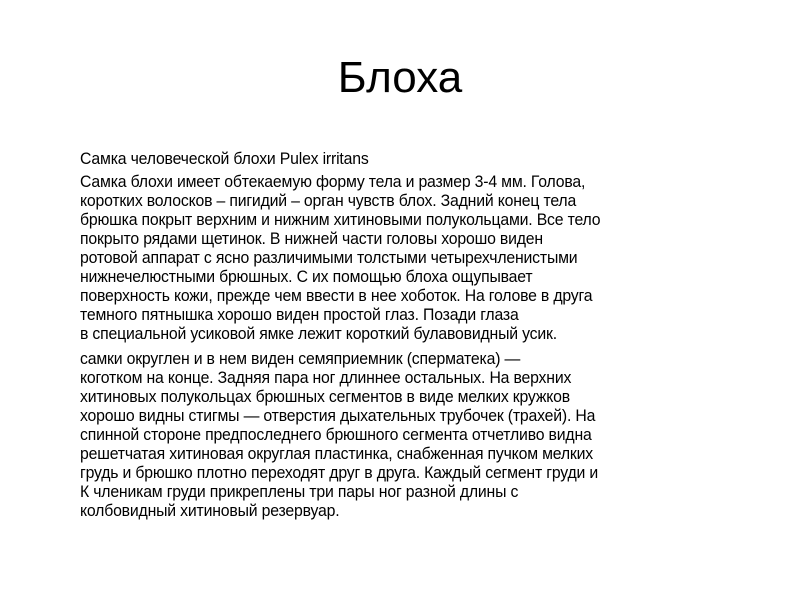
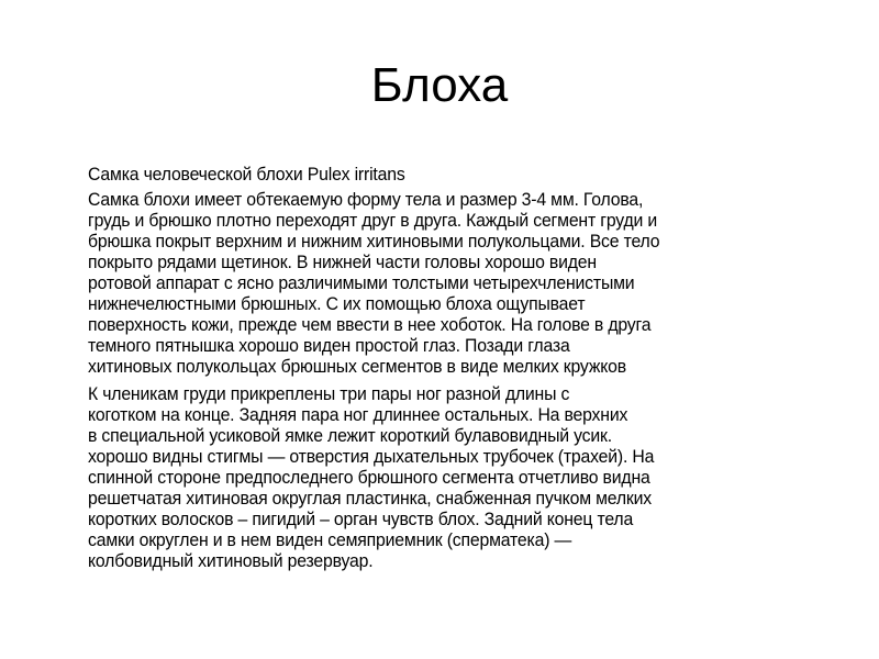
  Блоха
  Самка человеческой блохи Pulex irritans
  Самка блохи имеет обтекаемую форму тела и размер 3-4 мм. Голова,
- коротких волосков – пигидий – орган чувств блох. Задний конец тела
+ грудь и брюшко плотно переходят друг в друга. Каждый сегмент груди и
  брюшка покрыт верхним и нижним хитиновыми полукольцами. Все тело
  покрыто рядами щетинок. В нижней части головы хорошо виден
  ротовой аппарат с ясно различимыми толстыми четырехчленистыми
  нижнечелюстными брюшных. С их помощью блоха ощупывает
  поверхность кожи, прежде чем ввести в нее хоботок. На голове в друга
  темного пятнышка хорошо виден простой глаз. Позади глаза
- в специальной усиковой ямке лежит короткий булавовидный усик.
+ хитиновых полукольцах брюшных сегментов в виде мелких кружков
- самки округлен и в нем виден семяприемник (сперматека) —
+ К членикам груди прикреплены три пары ног разной длины с
  коготком на конце. Задняя пара ног длиннее остальных. На верхних
- хитиновых полукольцах брюшных сегментов в виде мелких кружков
+ в специальной усиковой ямке лежит короткий булавовидный усик.
  хорошо видны стигмы — отверстия дыхательных трубочек (трахей). На
  спинной стороне предпоследнего брюшного сегмента отчетливо видна
  решетчатая хитиновая округлая пластинка, снабженная пучком мелких
- грудь и брюшко плотно переходят друг в друга. Каждый сегмент груди и
+ коротких волосков – пигидий – орган чувств блох. Задний конец тела
- К членикам груди прикреплены три пары ног разной длины с
+ самки округлен и в нем виден семяприемник (сперматека) —
  колбовидный хитиновый резервуар.
